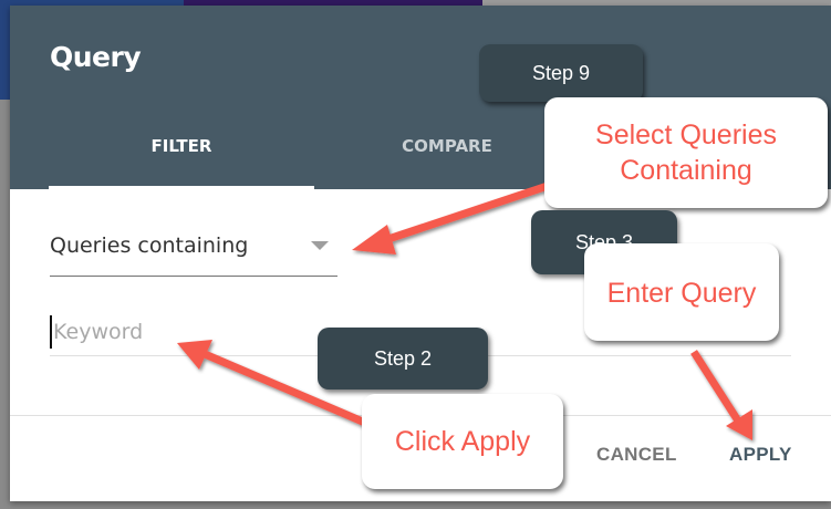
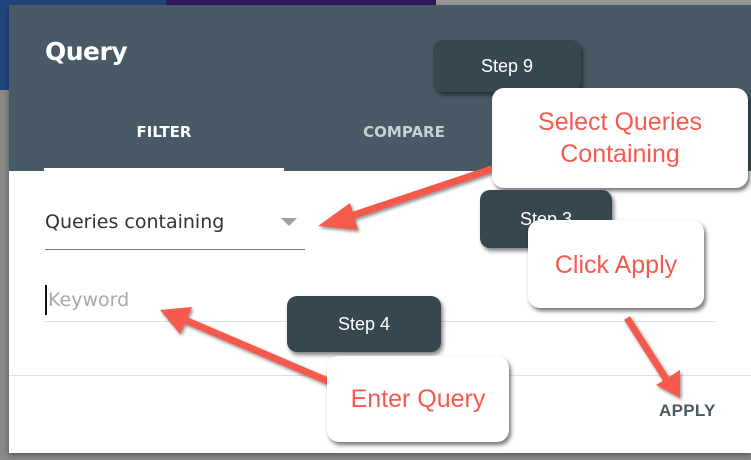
  Query
  FILTER
  COMPARE
  Queries containing
  Keyword
- CANCEL
  APPLY
  Step 9
  Select Queries Containing
  Step 3
- Enter Query
+ Click Apply
- Step 2
+ Step 4
- Click Apply
+ Enter Query
